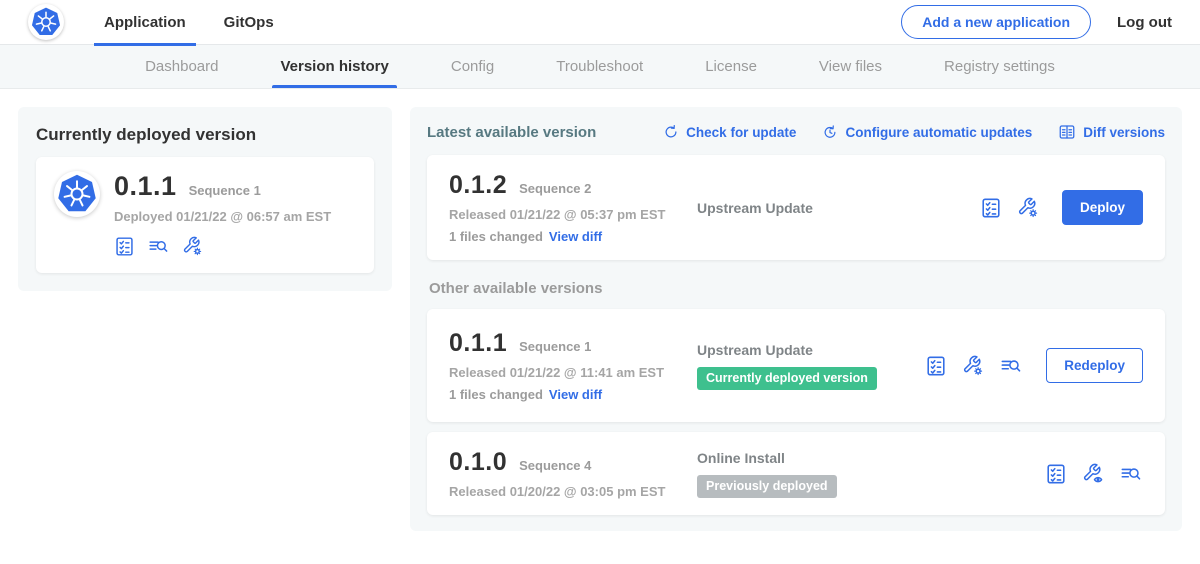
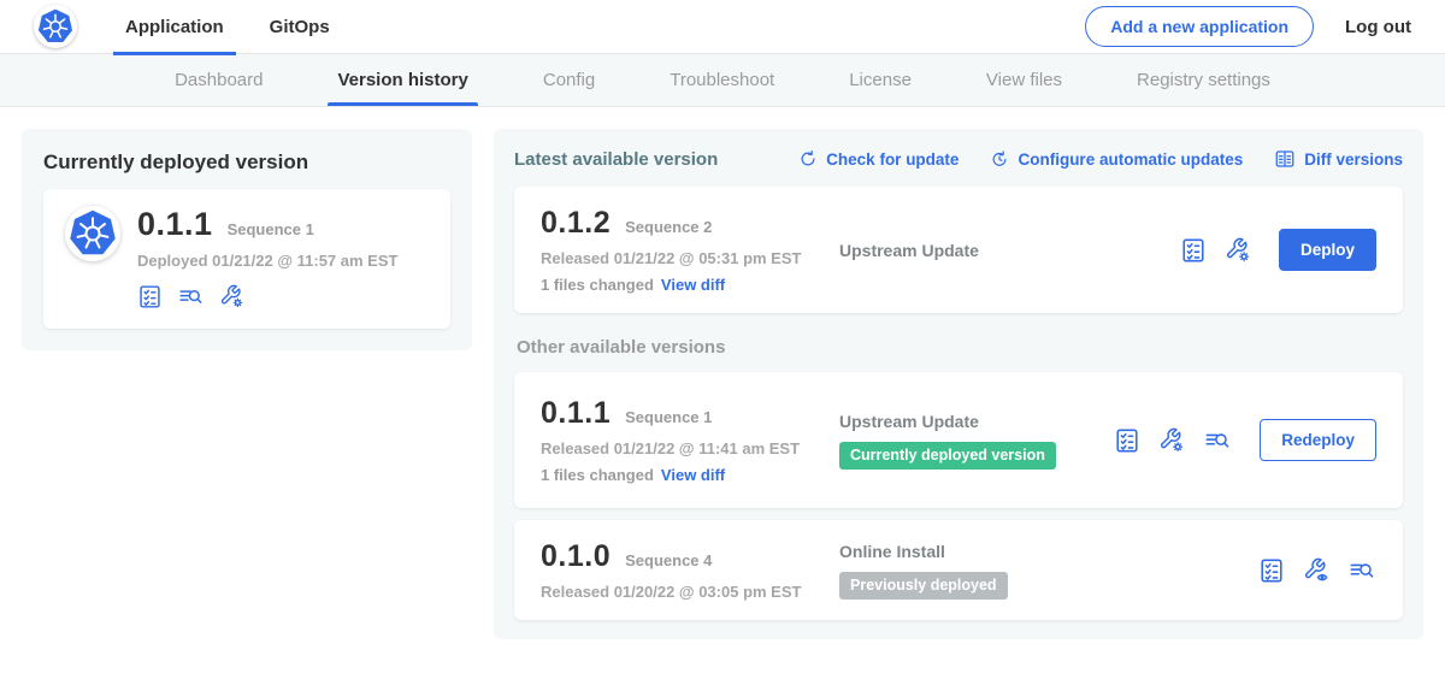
  Application
  GitOps
  Add a new application
  Log out
  Dashboard
  Version history
  Config
  Troubleshoot
  License
  View files
  Registry settings
  Currently deployed version
  0.1.1
  Sequence 1
- Deployed 01/21/22 @ 06:57 am EST
+ Deployed 01/21/22 @ 11:57 am EST
  Latest available version
  Check for update
  Configure automatic updates
  Diff versions
  0.1.2
  Sequence 2
- Released 01/21/22 @ 05:37 pm EST
+ Released 01/21/22 @ 05:31 pm EST
  1 files changed View diff
  Upstream Update
  Deploy
  Other available versions
  0.1.1
  Sequence 1
  Released 01/21/22 @ 11:41 am EST
  1 files changed View diff
  Upstream Update
  Currently deployed version
  Redeploy
  0.1.0
  Sequence 4
  Released 01/20/22 @ 03:05 pm EST
  Online Install
  Previously deployed
